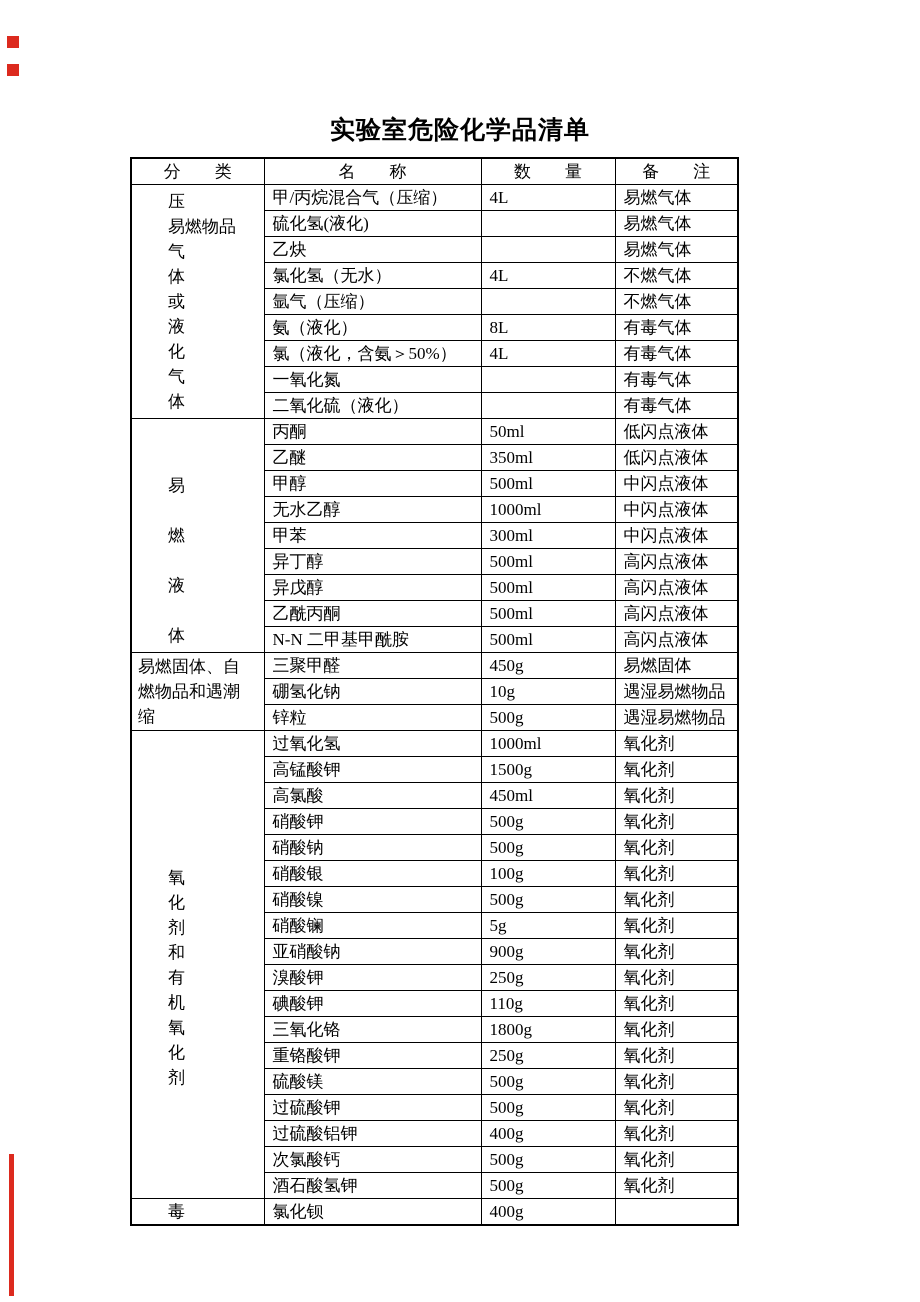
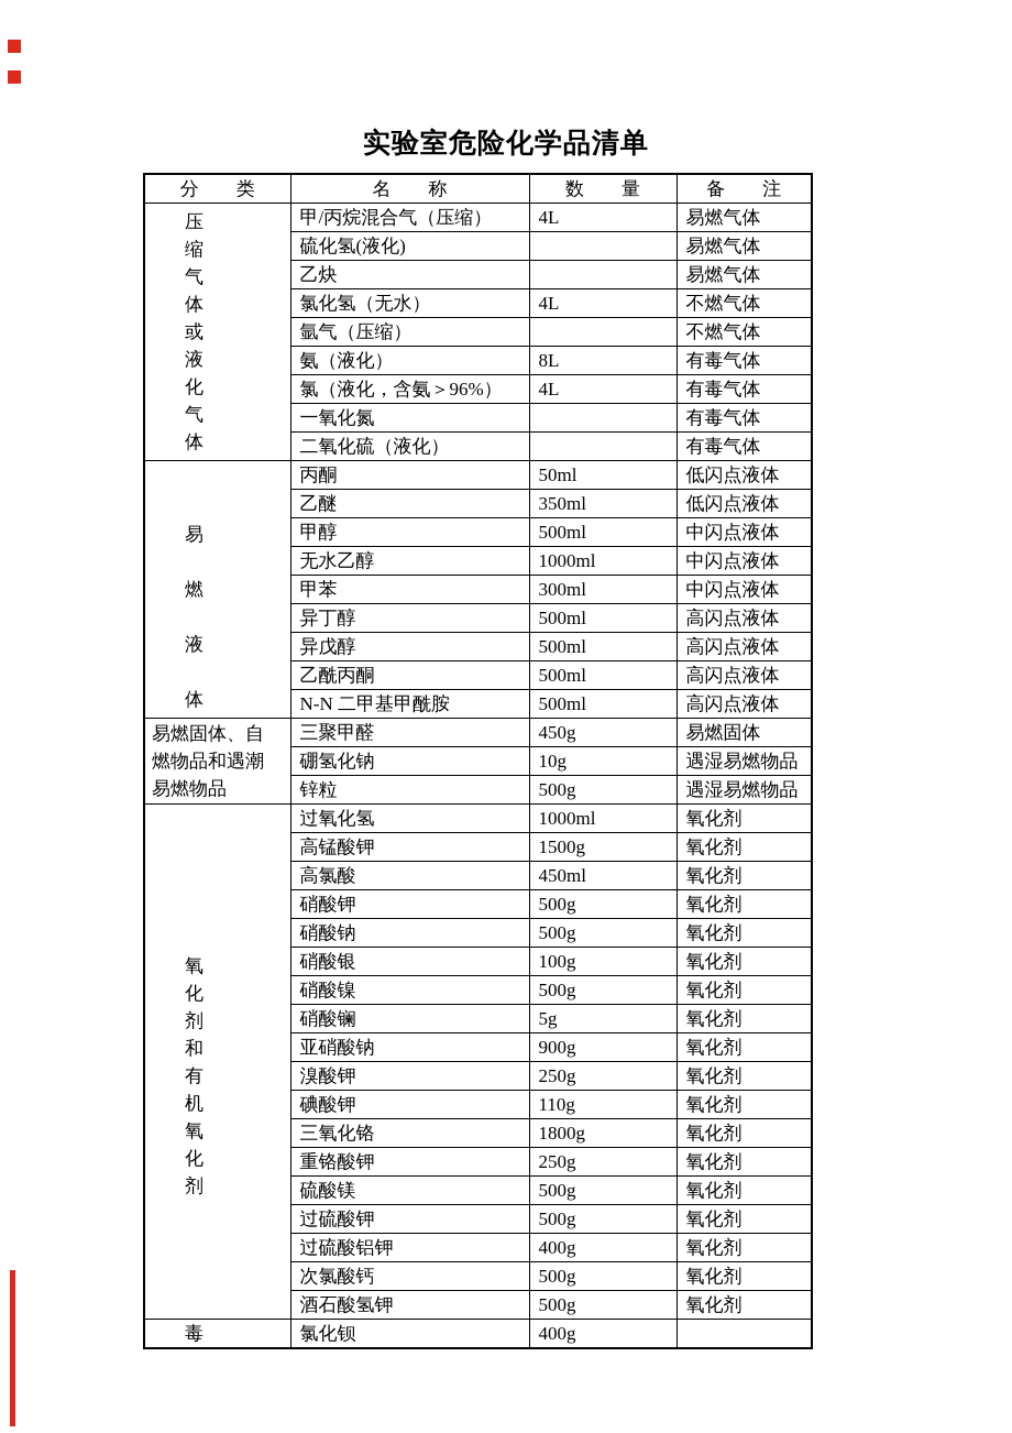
  实验室危险化学品清单
  分 类	名 称	数 量	备 注
- 压易燃物品气体或液化气体	甲/丙烷混合气（压缩）	4L	易燃气体
+ 压缩气体或液化气体	甲/丙烷混合气（压缩）	4L	易燃气体
  硫化氢(液化)		易燃气体
  乙炔		易燃气体
  氯化氢（无水）	4L	不燃气体
  氩气（压缩）		不燃气体
  氨（液化）	8L	有毒气体
- 氯（液化，含氨＞50%）	4L	有毒气体
+ 氯（液化，含氨＞96%）	4L	有毒气体
  一氧化氮		有毒气体
  二氧化硫（液化）		有毒气体
  易燃液体	丙酮	50ml	低闪点液体
  乙醚	350ml	低闪点液体
  甲醇	500ml	中闪点液体
  无水乙醇	1000ml	中闪点液体
  甲苯	300ml	中闪点液体
  异丁醇	500ml	高闪点液体
  异戊醇	500ml	高闪点液体
  乙酰丙酮	500ml	高闪点液体
  N-N 二甲基甲酰胺	500ml	高闪点液体
- 易燃固体、自燃物品和遇潮缩	三聚甲醛	450g	易燃固体
+ 易燃固体、自燃物品和遇潮易燃物品	三聚甲醛	450g	易燃固体
  硼氢化钠	10g	遇湿易燃物品
  锌粒	500g	遇湿易燃物品
  氧化剂和有机氧化剂	过氧化氢	1000ml	氧化剂
  高锰酸钾	1500g	氧化剂
  高氯酸	450ml	氧化剂
  硝酸钾	500g	氧化剂
  硝酸钠	500g	氧化剂
  硝酸银	100g	氧化剂
  硝酸镍	500g	氧化剂
  硝酸镧	5g	氧化剂
  亚硝酸钠	900g	氧化剂
  溴酸钾	250g	氧化剂
  碘酸钾	110g	氧化剂
  三氧化铬	1800g	氧化剂
  重铬酸钾	250g	氧化剂
  硫酸镁	500g	氧化剂
  过硫酸钾	500g	氧化剂
  过硫酸铝钾	400g	氧化剂
  次氯酸钙	500g	氧化剂
  酒石酸氢钾	500g	氧化剂
  毒	氯化钡	400g
